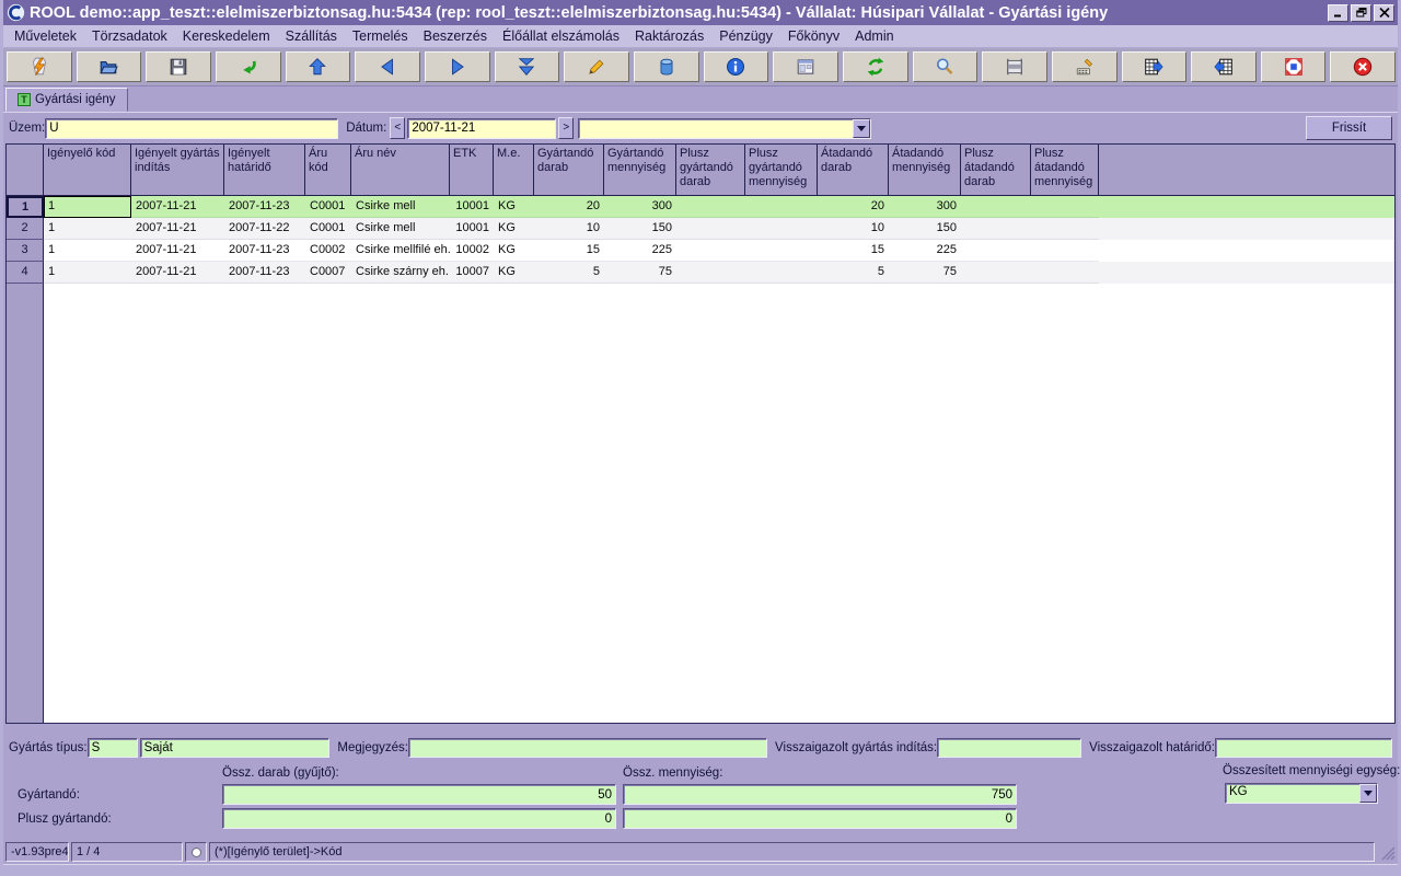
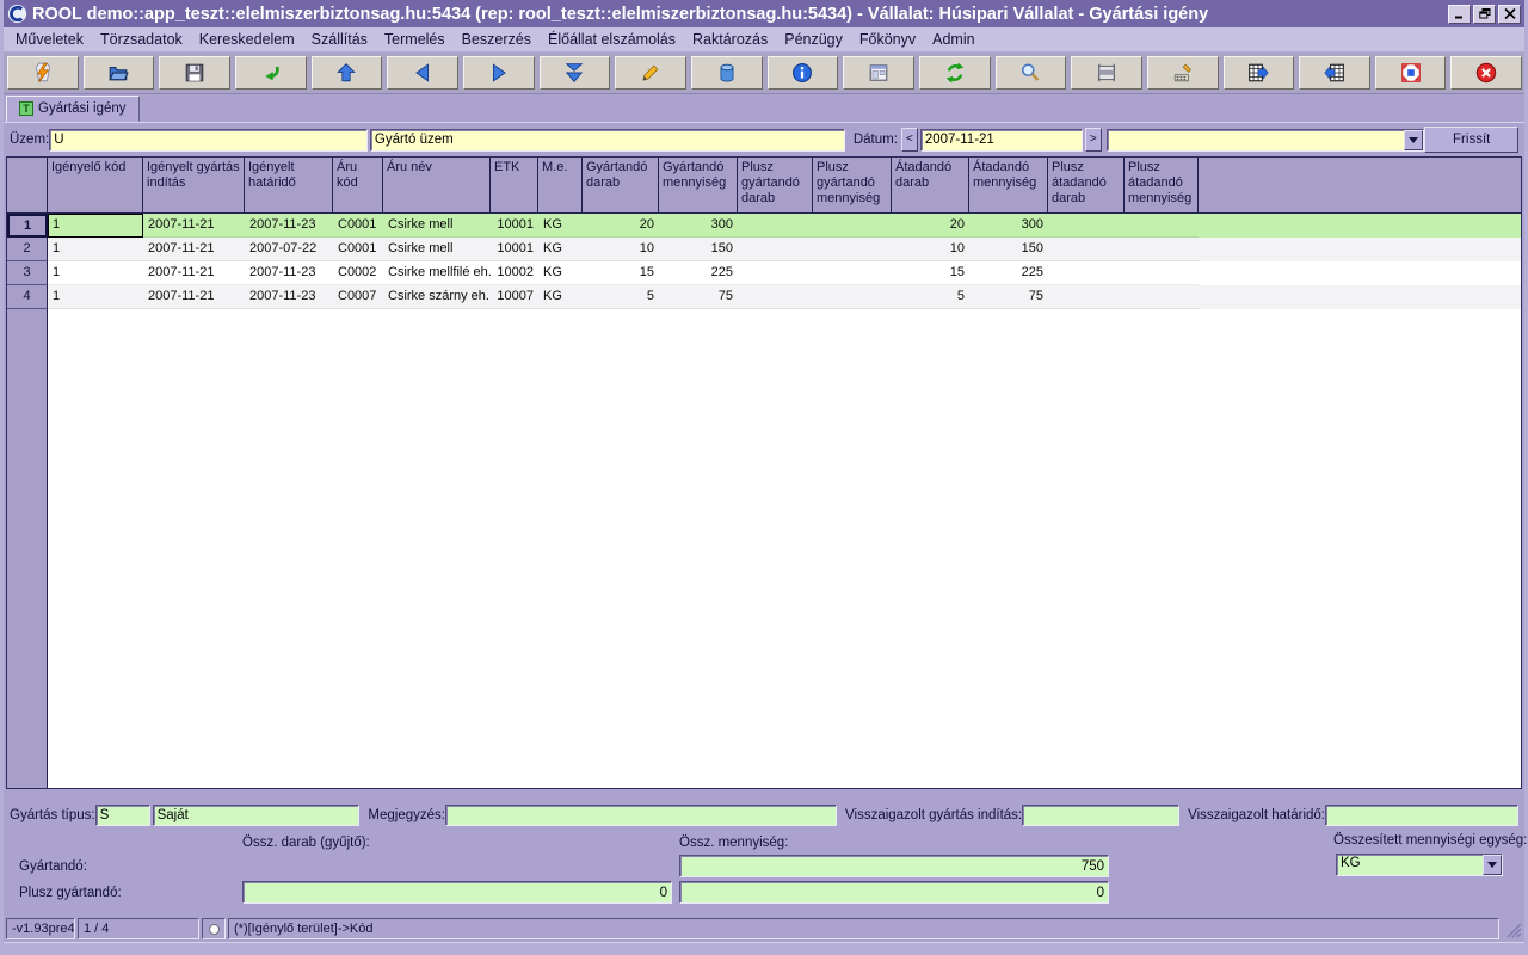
  ROOL demo::app_teszt::elelmiszerbiztonsag.hu:5434 (rep: rool_teszt::elelmiszerbiztonsag.hu:5434) - Vállalat: Húsipari Vállalat - Gyártási igény
  Műveletek
  Törzsadatok
  Kereskedelem
  Szállítás
  Termelés
  Beszerzés
  Élőállat elszámolás
  Raktározás
  Pénzügy
  Főkönyv
  Admin
  T
  Gyártási igény
  Üzem:
  U
+ Gyártó üzem
  Dátum:
  <
  2007-11-21
  >
  Frissít
  Igényelő kód
  Igényelt gyártás indítás
  Igényelt határidő
  Áru kód
  Áru név
  ETK
  M.e.
  Gyártandó darab
  Gyártandó mennyiség
  Plusz gyártandó darab
  Plusz gyártandó mennyiség
  Átadandó darab
  Átadandó mennyiség
  Plusz átadandó darab
  Plusz átadandó mennyiség
  1
  1
  2007-11-21
  2007-11-23
  C0001
  Csirke mell
  10001
  KG
  20
  300
  20
  300
  2
  1
  2007-11-21
- 2007-11-22
+ 2007-07-22
  C0001
  Csirke mell
  10001
  KG
  10
  150
  10
  150
  3
  1
  2007-11-21
  2007-11-23
  C0002
  Csirke mellfilé eh.
  10002
  KG
  15
  225
  15
  225
  4
  1
  2007-11-21
  2007-11-23
  C0007
  Csirke szárny eh.
  10007
  KG
  5
  75
  5
  75
  Gyártás típus:
  S
  Saját
  Megjegyzés:
  Visszaigazolt gyártás indítás:
  Visszaigazolt határidő:
  Össz. darab (gyűjtő):
  Össz. mennyiség:
  Összesített mennyiségi egység:
  Gyártandó:
  Plusz gyártandó:
- 50
  750
  0
  0
  KG
  -v1.93pre4
  1 / 4
  (*)[Igénylő terület]->Kód
